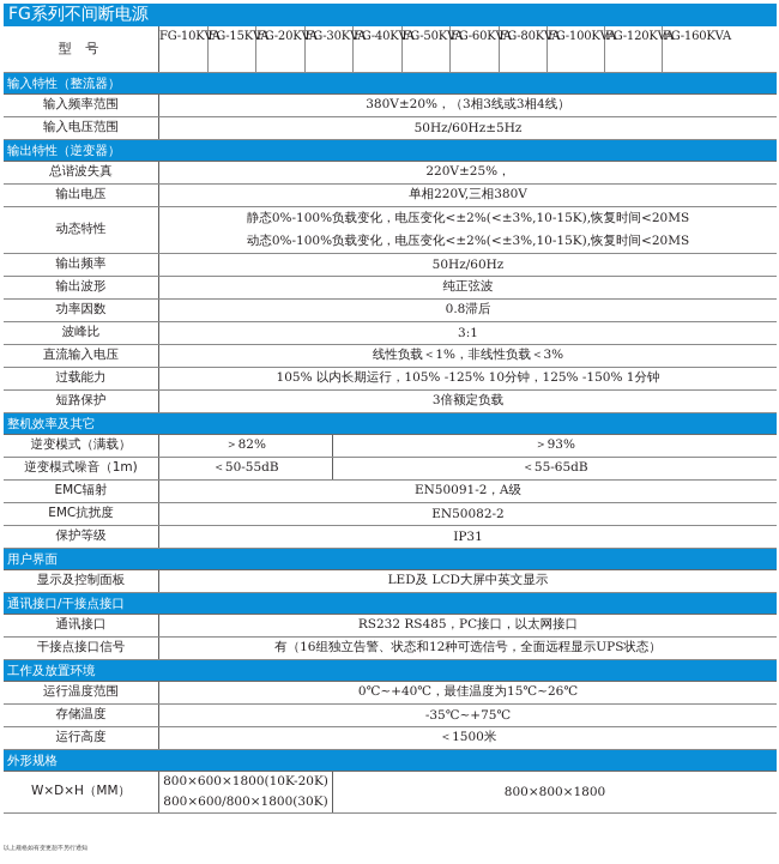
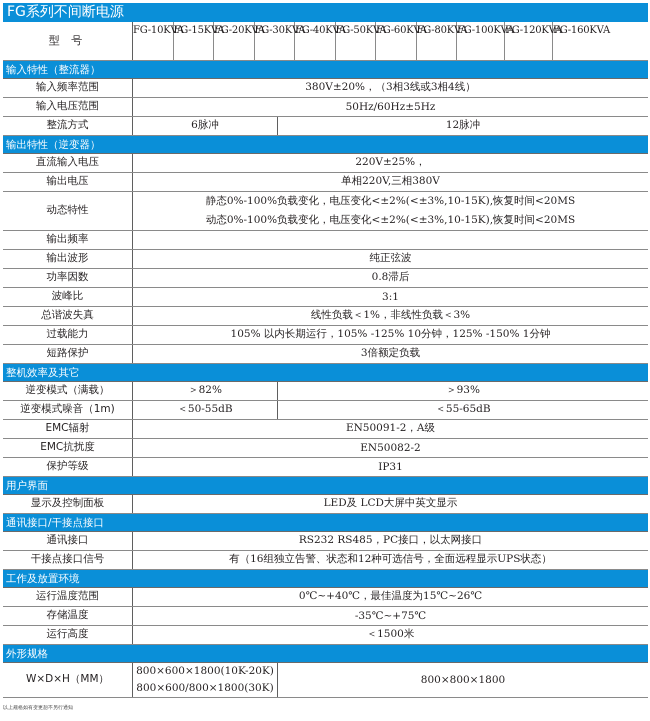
  FG系列不间断电源
  型 号
  FG-10KVA
  FG-15KVA
  FG-20KVA
  FG-30KVA
  FG-40KVA
  FG-50KVA
  FG-60KVA
  FG-80KVA
  FG-100KVA
  FG-120KVA
  FG-160KVA
  输入特性（整流器）
  输入频率范围
  380V±20%，（3相3线或3相4线）
  输入电压范围
  50Hz/60Hz±5Hz
+ 整流方式
+ 6脉冲
+ 12脉冲
  输出特性（逆变器）
- 总谐波失真
+ 直流输入电压
  220V±25%，
  输出电压
  单相220V,三相380V
  动态特性
  静态0%-100%负载变化，电压变化<±2%(<±3%,10-15K),恢复时间<20MS
  动态0%-100%负载变化，电压变化<±2%(<±3%,10-15K),恢复时间<20MS
  输出频率
- 50Hz/60Hz
  输出波形
  纯正弦波
  功率因数
  0.8滞后
  波峰比
  3:1
- 直流输入电压
+ 总谐波失真
  线性负载＜1%，非线性负载＜3%
  过载能力
  105% 以内长期运行，105% -125% 10分钟，125% -150% 1分钟
  短路保护
  3倍额定负载
  整机效率及其它
  逆变模式（满载）
  ＞82%
  ＞93%
  逆变模式噪音（1m)
  ＜50-55dB
  ＜55-65dB
  EMC辐射
  EN50091-2，A级
  EMC抗扰度
  EN50082-2
  保护等级
  IP31
  用户界面
  显示及控制面板
  LED及 LCD大屏中英文显示
  通讯接口/干接点接口
  通讯接口
  RS232 RS485，PC接口，以太网接口
  干接点接口信号
  有（16组独立告警、状态和12种可选信号，全面远程显示UPS状态）
  工作及放置环境
  运行温度范围
  0℃~+40℃，最佳温度为15℃~26℃
  存储温度
  -35℃~+75℃
  运行高度
  ＜1500米
  外形规格
  W×D×H（MM）
  800×600×1800(10K-20K)
  800×600/800×1800(30K)
  800×800×1800
